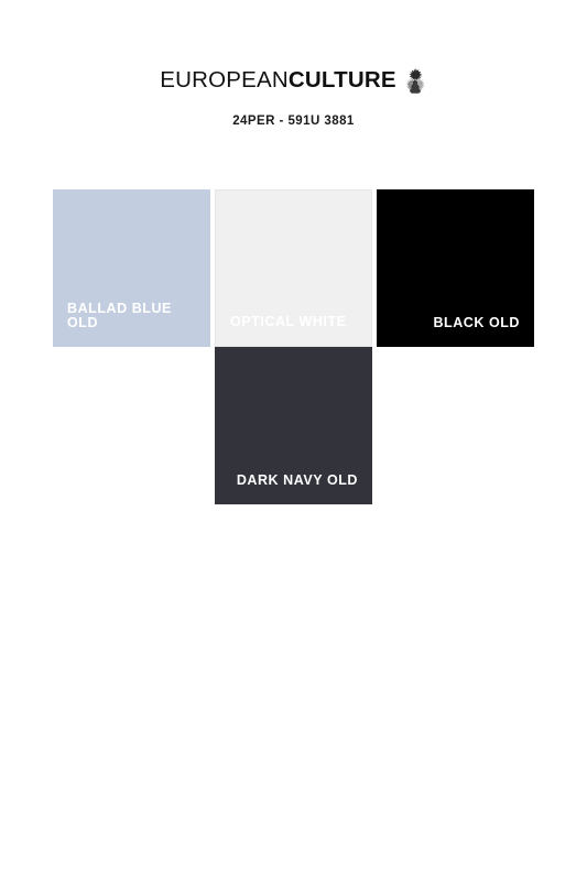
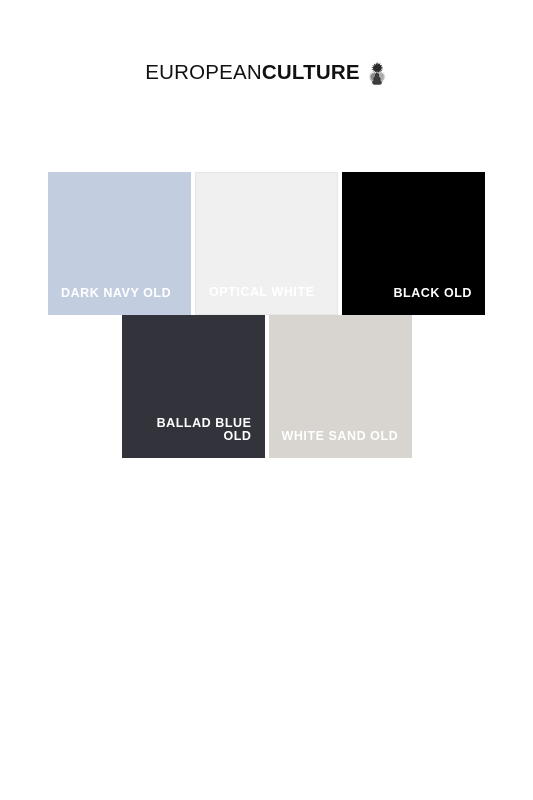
  EUROPEANCULTURE
- 24PER - 591U 3881
- BALLAD BLUE OLD
+ DARK NAVY OLD
  BLACK OLD
- DARK NAVY OLD
+ BALLAD BLUE OLD
+ WHITE SAND OLD
